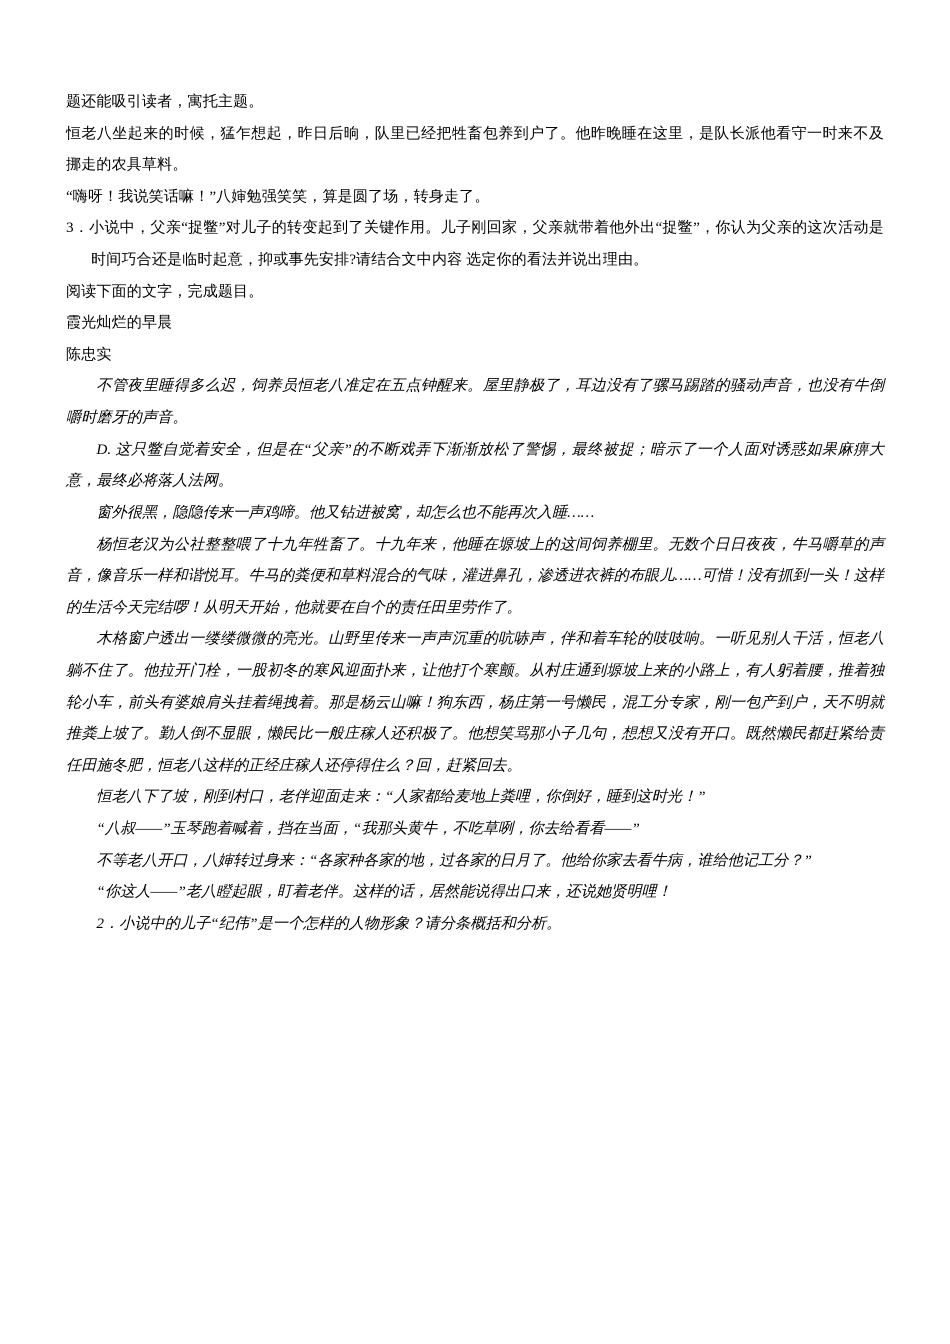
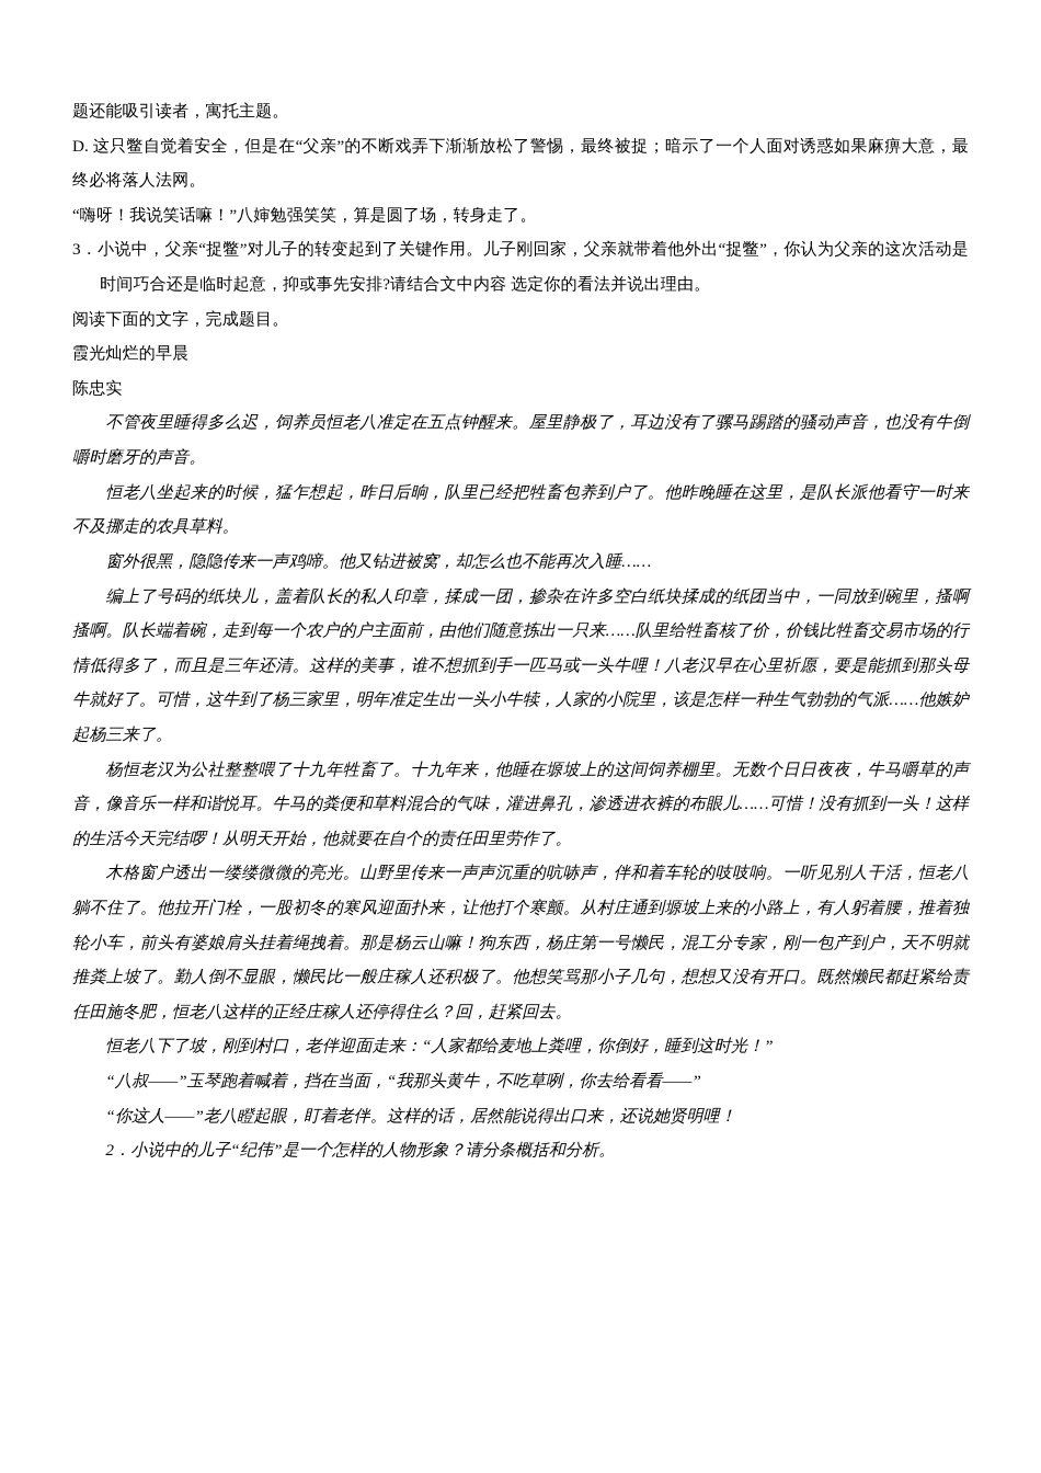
  题还能吸引读者，寓托主题。
- 恒老八坐起来的时候，猛乍想起，昨日后晌，队里已经把牲畜包养到户了。他昨晚睡在这里，是队长派他看守一时来不及挪走的农具草料。
+ D. 这只鳖自觉着安全，但是在“父亲”的不断戏弄下渐渐放松了警惕，最终被捉；暗示了一个人面对诱惑如果麻痹大意，最终必将落人法网。
  “嗨呀！我说笑话嘛！”八婶勉强笑笑，算是圆了场，转身走了。
  3．小说中，父亲“捉鳖”对儿子的转变起到了关键作用。儿子刚回家，父亲就带着他外出“捉鳖”，你认为父亲的这次活动是时间巧合还是临时起意，抑或事先安排?请结合文中内容 选定你的看法并说出理由。
  阅读下面的文字，完成题目。
  霞光灿烂的早晨
  陈忠实
  不管夜里睡得多么迟，饲养员恒老八准定在五点钟醒来。屋里静极了，耳边没有了骡马踢踏的骚动声音，也没有牛倒嚼时磨牙的声音。
- D. 这只鳖自觉着安全，但是在“父亲”的不断戏弄下渐渐放松了警惕，最终被捉；暗示了一个人面对诱惑如果麻痹大意，最终必将落人法网。
+ 恒老八坐起来的时候，猛乍想起，昨日后晌，队里已经把牲畜包养到户了。他昨晚睡在这里，是队长派他看守一时来不及挪走的农具草料。
  窗外很黑，隐隐传来一声鸡啼。他又钻进被窝，却怎么也不能再次入睡……
+ 编上了号码的纸块儿，盖着队长的私人印章，揉成一团，掺杂在许多空白纸块揉成的纸团当中，一同放到碗里，搔啊搔啊。队长端着碗，走到每一个农户的户主面前，由他们随意拣出一只来……队里给牲畜核了价，价钱比牲畜交易市场的行情低得多了，而且是三年还清。这样的美事，谁不想抓到手一匹马或一头牛哩！八老汉早在心里祈愿，要是能抓到那头母牛就好了。可惜，这牛到了杨三家里，明年准定生出一头小牛犊，人家的小院里，该是怎样一种生气勃勃的气派……他嫉妒起杨三来了。
  杨恒老汉为公社整整喂了十九年牲畜了。十九年来，他睡在塬坡上的这间饲养棚里。无数个日日夜夜，牛马嚼草的声音，像音乐一样和谐悦耳。牛马的粪便和草料混合的气味，灌进鼻孔，渗透进衣裤的布眼儿……可惜！没有抓到一头！这样的生活今天完结啰！从明天开始，他就要在自个的责任田里劳作了。
  木格窗户透出一缕缕微微的亮光。山野里传来一声声沉重的吭哧声，伴和着车轮的吱吱响。一听见别人干活，恒老八躺不住了。他拉开门栓，一股初冬的寒风迎面扑来，让他打个寒颤。从村庄通到塬坡上来的小路上，有人躬着腰，推着独轮小车，前头有婆娘肩头挂着绳拽着。那是杨云山嘛！狗东西，杨庄第一号懒民，混工分专家，刚一包产到户，天不明就推粪上坡了。勤人倒不显眼，懒民比一般庄稼人还积极了。他想笑骂那小子几句，想想又没有开口。既然懒民都赶紧给责任田施冬肥，恒老八这样的正经庄稼人还停得住么？回，赶紧回去。
  恒老八下了坡，刚到村口，老伴迎面走来：“人家都给麦地上粪哩，你倒好，睡到这时光！”
  “八叔——”玉琴跑着喊着，挡在当面，“我那头黄牛，不吃草咧，你去给看看——”
- 不等老八开口，八婶转过身来：“各家种各家的地，过各家的日月了。他给你家去看牛病，谁给他记工分？”
  “你这人——”老八瞪起眼，盯着老伴。这样的话，居然能说得出口来，还说她贤明哩！
  2．小说中的儿子“纪伟”是一个怎样的人物形象？请分条概括和分析。
